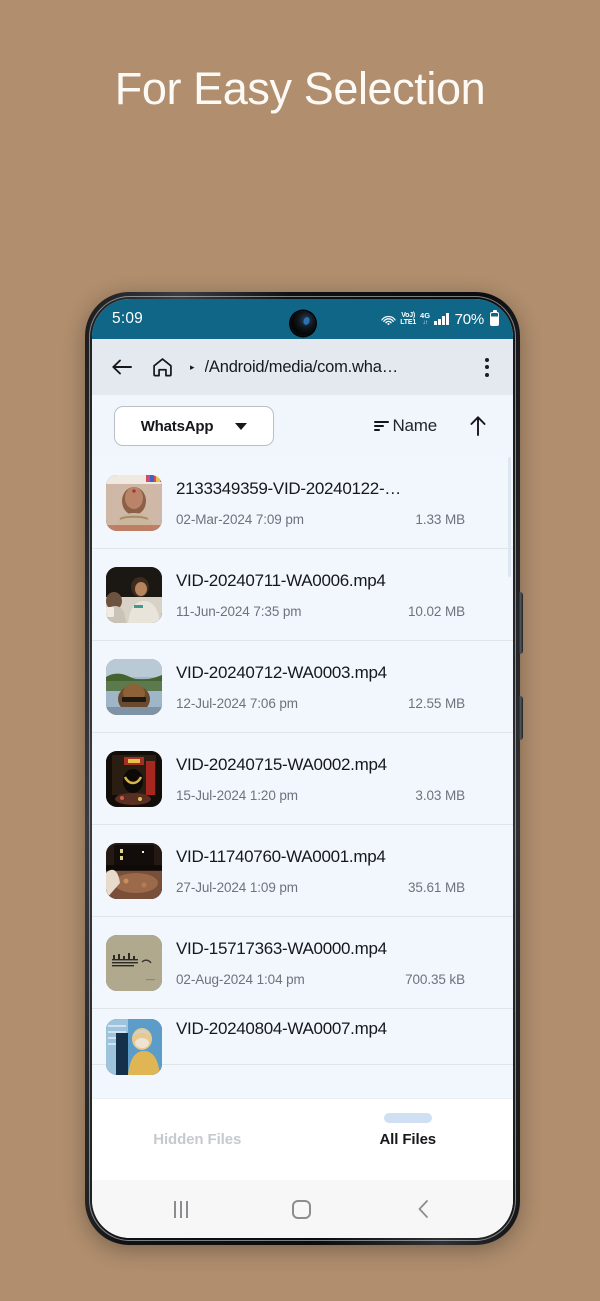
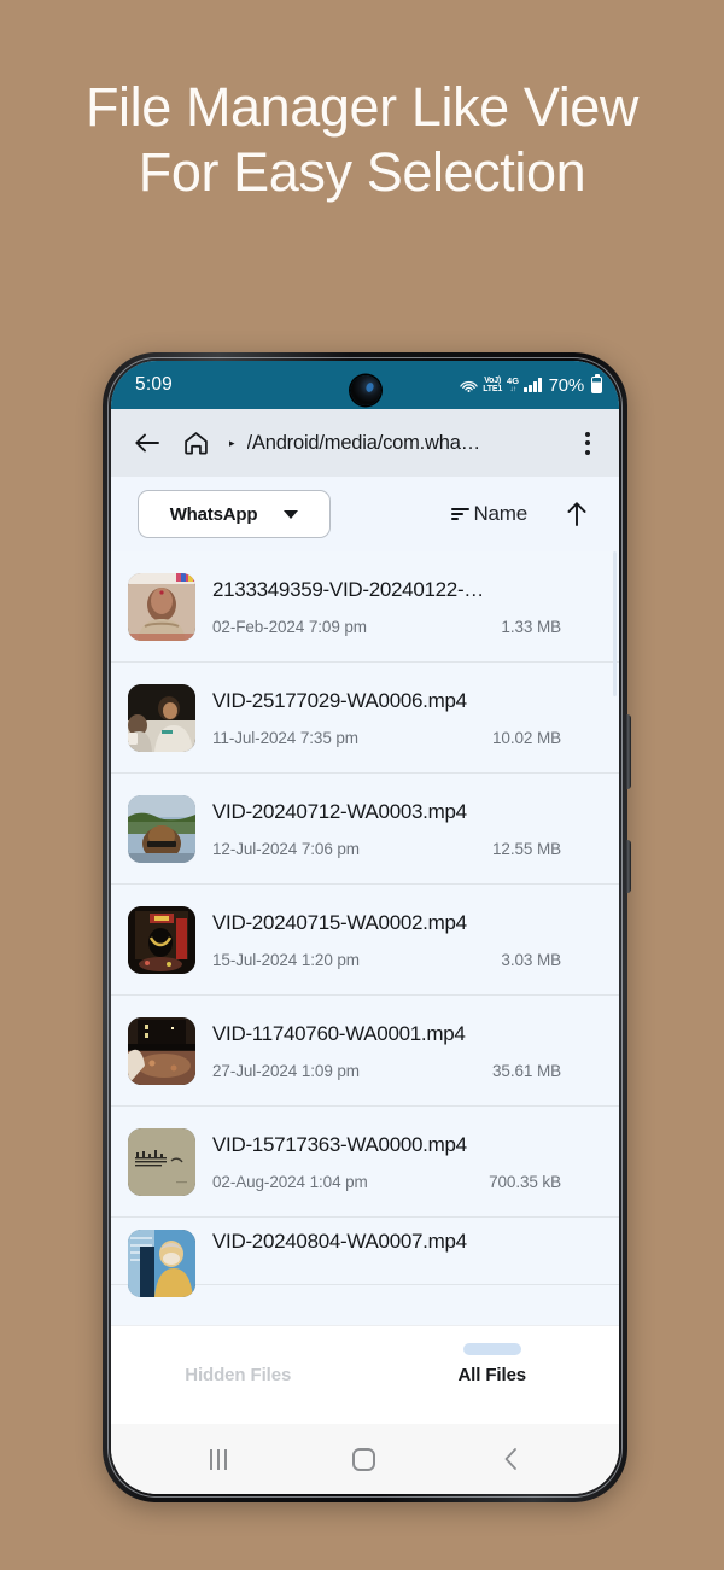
+ File Manager Like View
  For Easy Selection
  5:09
  4G
  70%
  ▸
  /Android/media/com.wha…
  WhatsApp
  Name
  2133349359-VID-20240122-…
- 02-Mar-2024 7:09 pm
+ 02-Feb-2024 7:09 pm
  1.33 MB
- VID-20240711-WA0006.mp4
+ VID-25177029-WA0006.mp4
- 11-Jun-2024 7:35 pm
+ 11-Jul-2024 7:35 pm
  10.02 MB
  VID-20240712-WA0003.mp4
  12-Jul-2024 7:06 pm
  12.55 MB
  VID-20240715-WA0002.mp4
  15-Jul-2024 1:20 pm
  3.03 MB
  VID-11740760-WA0001.mp4
  27-Jul-2024 1:09 pm
  35.61 MB
  VID-15717363-WA0000.mp4
  02-Aug-2024 1:04 pm
  700.35 kB
  VID-20240804-WA0007.mp4
  Hidden Files
  All Files
